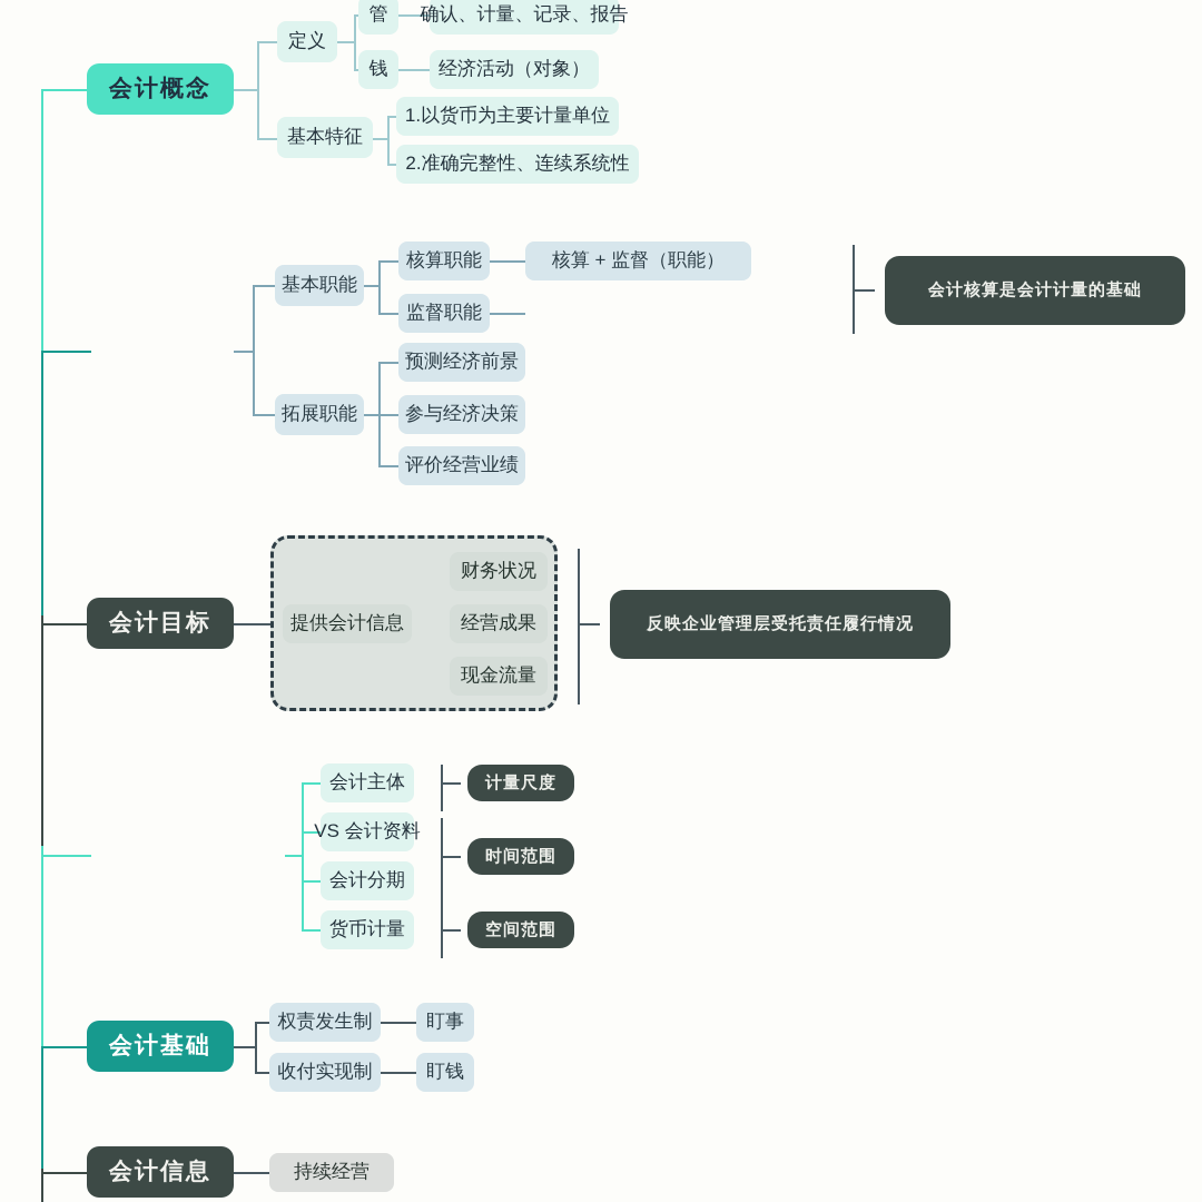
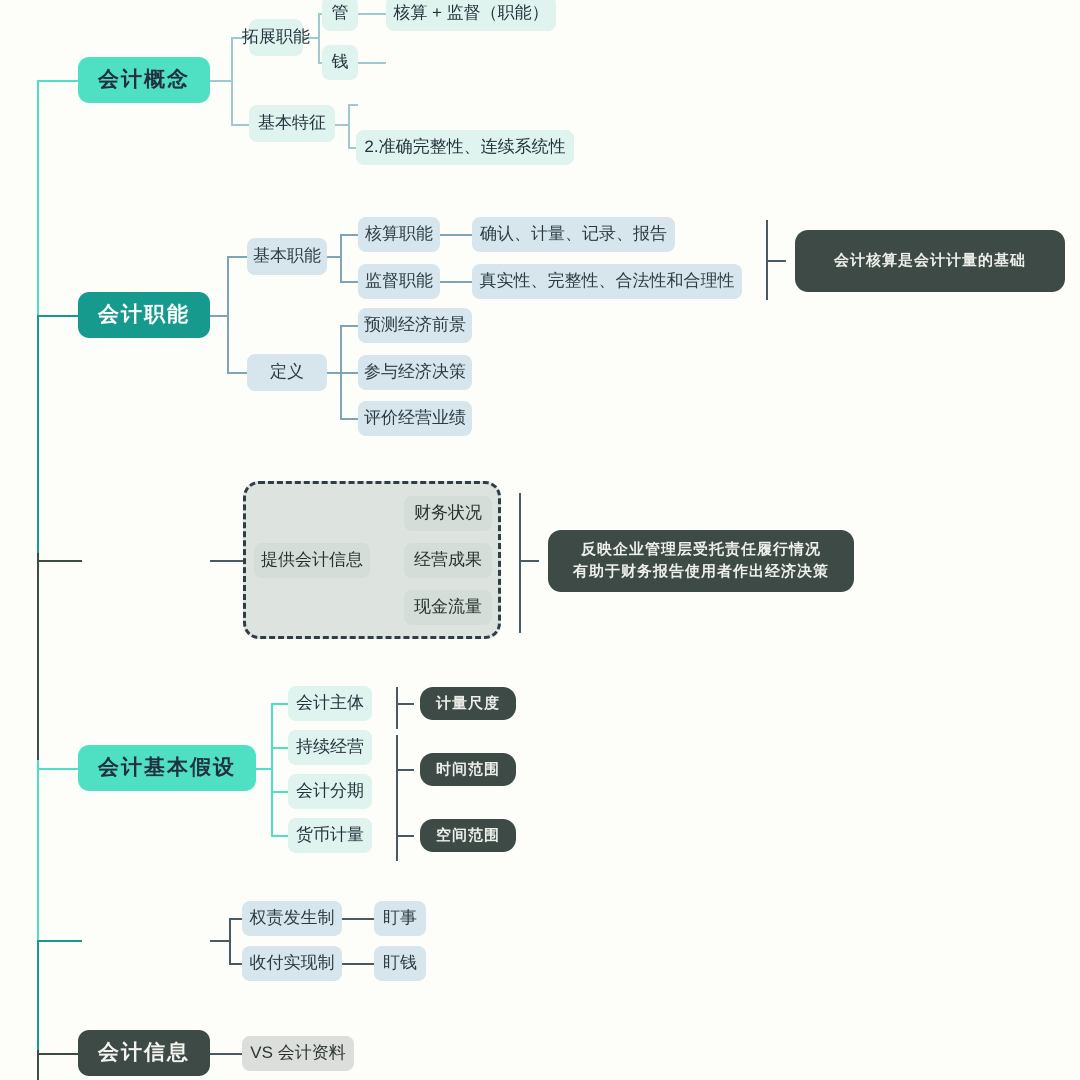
  会计概念
- 定义
+ 拓展职能
  基本特征
  管
  钱
- 确认、计量、记录、报告
+ 核算 + 监督（职能）
- 经济活动（对象）
- 1.以货币为主要计量单位
  2.准确完整性、连续系统性
+ 会计职能
  基本职能
- 拓展职能
+ 定义
  核算职能
  监督职能
- 核算 + 监督（职能）
+ 确认、计量、记录、报告
+ 真实性、完整性、合法性和合理性
  预测经济前景
  参与经济决策
  评价经营业绩
  会计核算是会计计量的基础
- 会计目标
  提供会计信息
  财务状况
  经营成果
  现金流量
  反映企业管理层受托责任履行情况
+ 有助于财务报告使用者作出经济决策
+ 会计基本假设
  会计主体
- VS 会计资料
+ 持续经营
  会计分期
  货币计量
  计量尺度
  时间范围
  空间范围
- 会计基础
  权责发生制
  收付实现制
  盯事
  盯钱
  会计信息
- 持续经营
+ VS 会计资料
